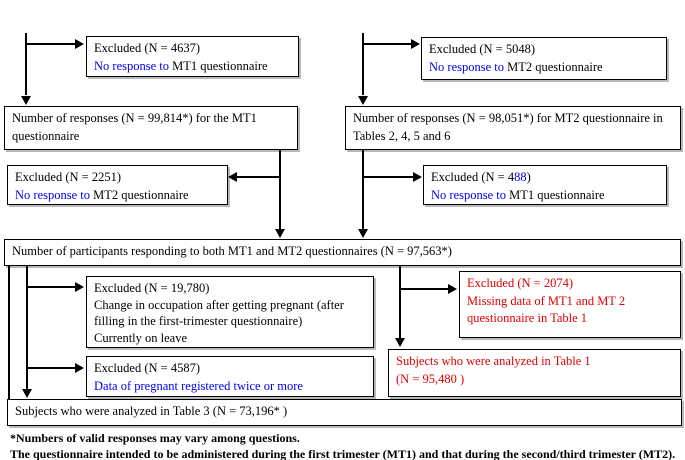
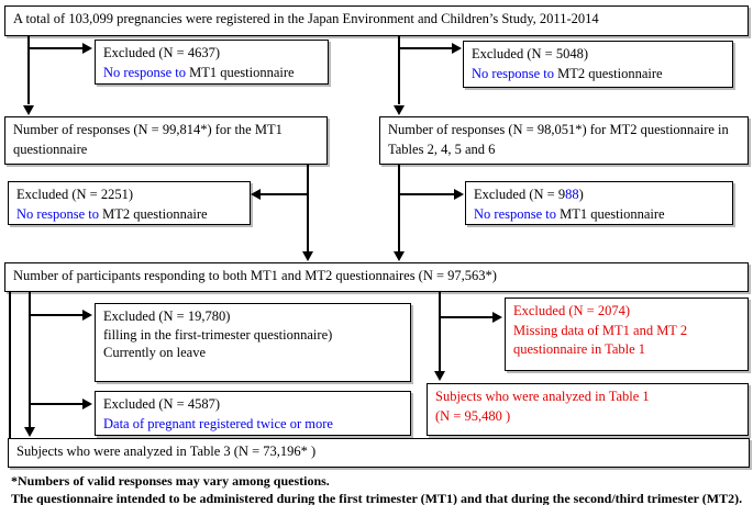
+ A total of 103,099 pregnancies were registered in the Japan Environment and Children’s Study, 2011-2014
  Excluded (N = 4637)
  No response to MT1 questionnaire
  Excluded (N = 5048)
  No response to MT2 questionnaire
  Number of responses (N = 99,814*) for the MT1
  questionnaire
  Number of responses (N = 98,051*) for MT2 questionnaire in
  Tables 2, 4, 5 and 6
  Excluded (N = 2251)
  No response to MT2 questionnaire
- Excluded (N = 488)
+ Excluded (N = 988)
  No response to MT1 questionnaire
  Number of participants responding to both MT1 and MT2 questionnaires (N = 97,563*)
  Excluded (N = 19,780)
- Change in occupation after getting pregnant (after
  filling in the first-trimester questionnaire)
  Currently on leave
  Excluded (N = 2074)
  Missing data of MT1 and MT 2
  questionnaire in Table 1
  Excluded (N = 4587)
  Data of pregnant registered twice or more
  Subjects who were analyzed in Table 1
  (N = 95,480 )
  Subjects who were analyzed in Table 3 (N = 73,196* )
  *Numbers of valid responses may vary among questions.
  The questionnaire intended to be administered during the first trimester (MT1) and that during the second/third trimester (MT2).
